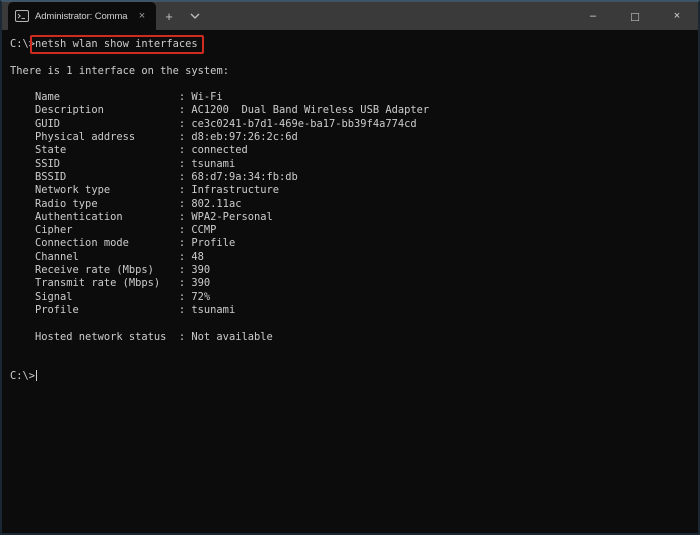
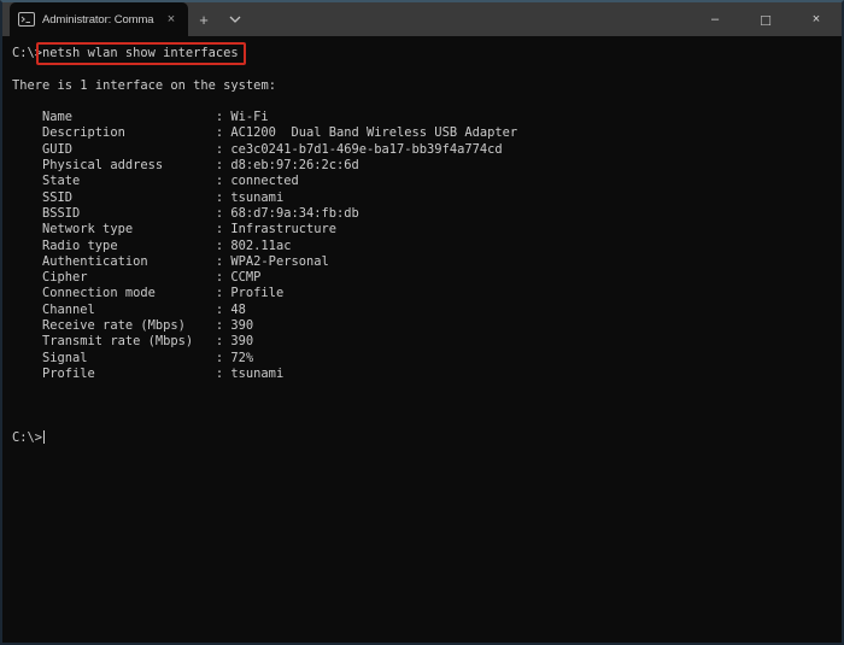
  Administrator: Comma
  ×
  +
  –
  □
  ×
  C:\>netsh wlan show interfaces
  There is 1 interface on the system:
  Name Wi-Fi
  Description AC1200 Dual Band Wireless USB Adapter
  GUID ce3c0241-b7d1-469e-ba17-bb39f4a774cd
  Physical address d8:eb:97:26:2c:6d
  State connected
  SSID tsunami
  BSSID 68:d7:9a:34:fb:db
  Network type Infrastructure
  Radio type 802.11ac
  Authentication WPA2-Personal
  Cipher CCMP
  Connection mode Profile
  Channel 48
  Receive rate (Mbps) 390
  Transmit rate (Mbps) 390
  Signal 72%
  Profile tsunami
- Hosted network status Not available
  C:\>
